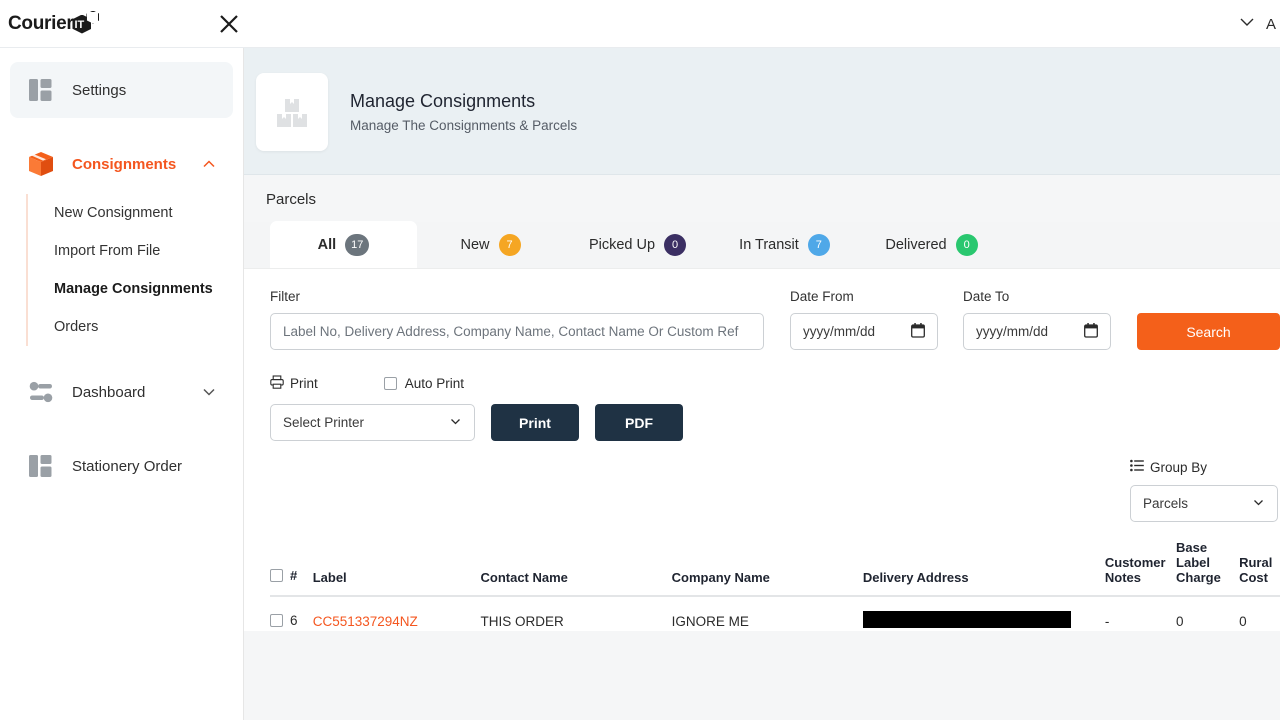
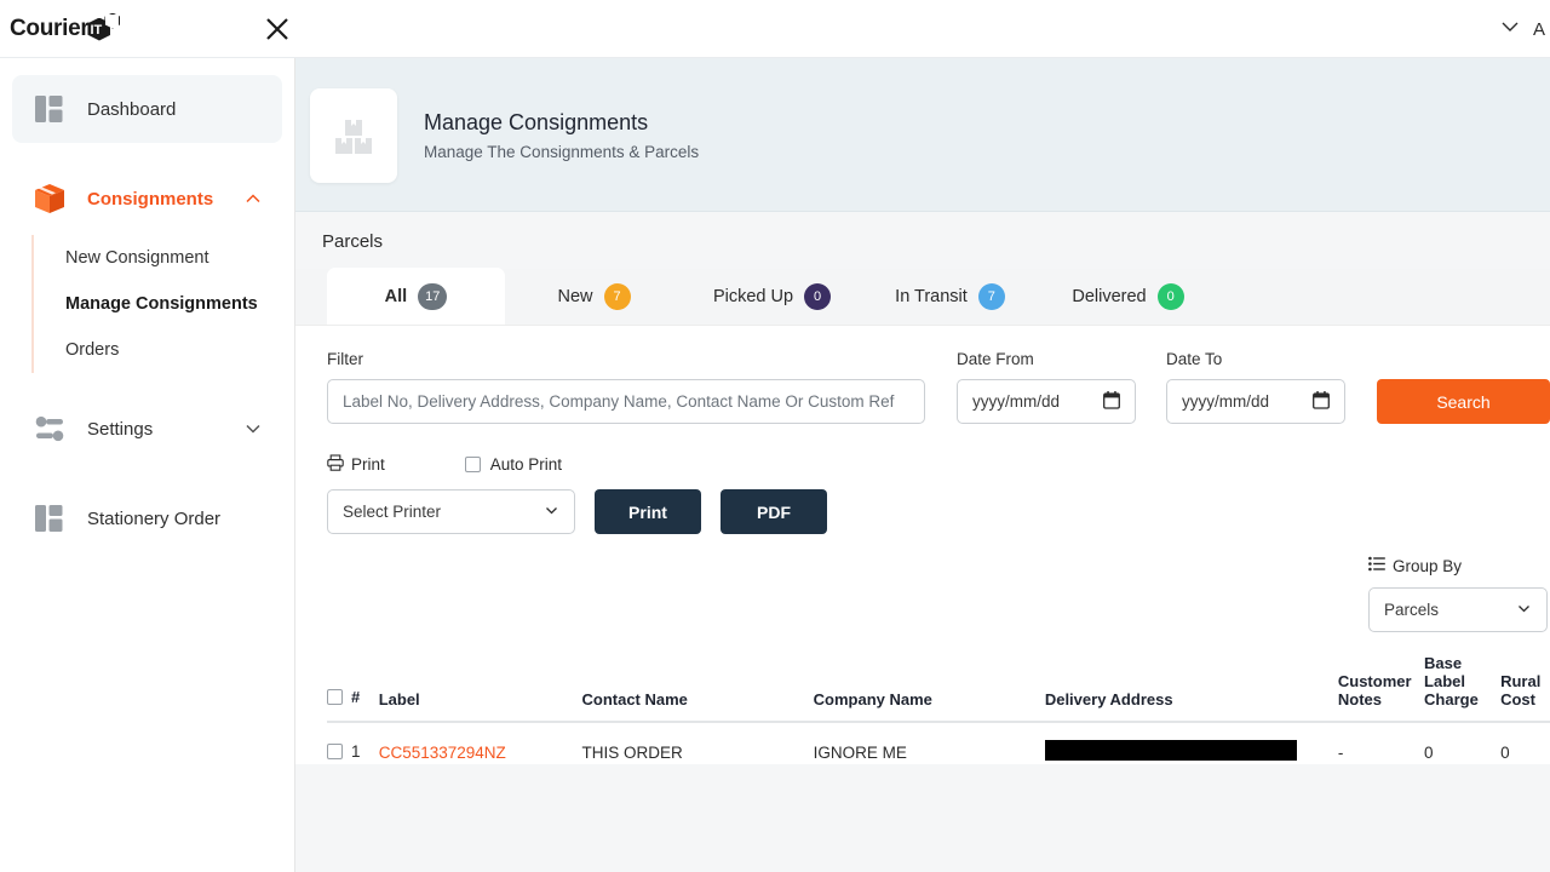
  Courier
  IT
  A
- Settings
+ Dashboard
  Consignments
  New Consignment
- Import From File
  Manage Consignments
  Orders
- Dashboard
+ Settings
  Stationery Order
  Manage Consignments
  Manage The Consignments & Parcels
  Parcels
  All
  17
  New
  7
  Picked Up
  0
  In Transit
  7
  Delivered
  0
  Filter
  Label No, Delivery Address, Company Name, Contact Name Or Custom Ref
  Date From
  yyyy/mm/dd
  Date To
  yyyy/mm/dd
  Search
  Print
  Auto Print
  Select Printer
  Print
  PDF
  Group By
  Parcels
  #	Label	Contact Name	Company Name	Delivery Address	Customer Notes	Base Label Charge	Rural Cost
- 6	CC551337294NZ	THIS ORDER	IGNORE ME		-	0	0
+ 1	CC551337294NZ	THIS ORDER	IGNORE ME		-	0	0
